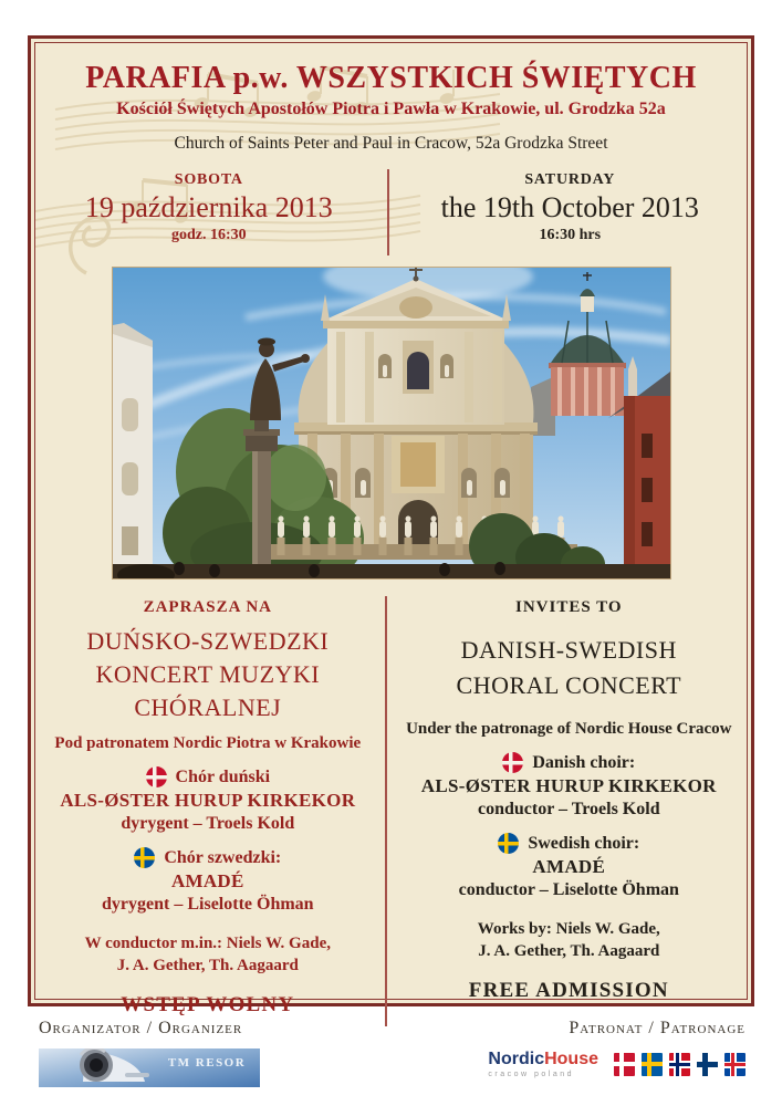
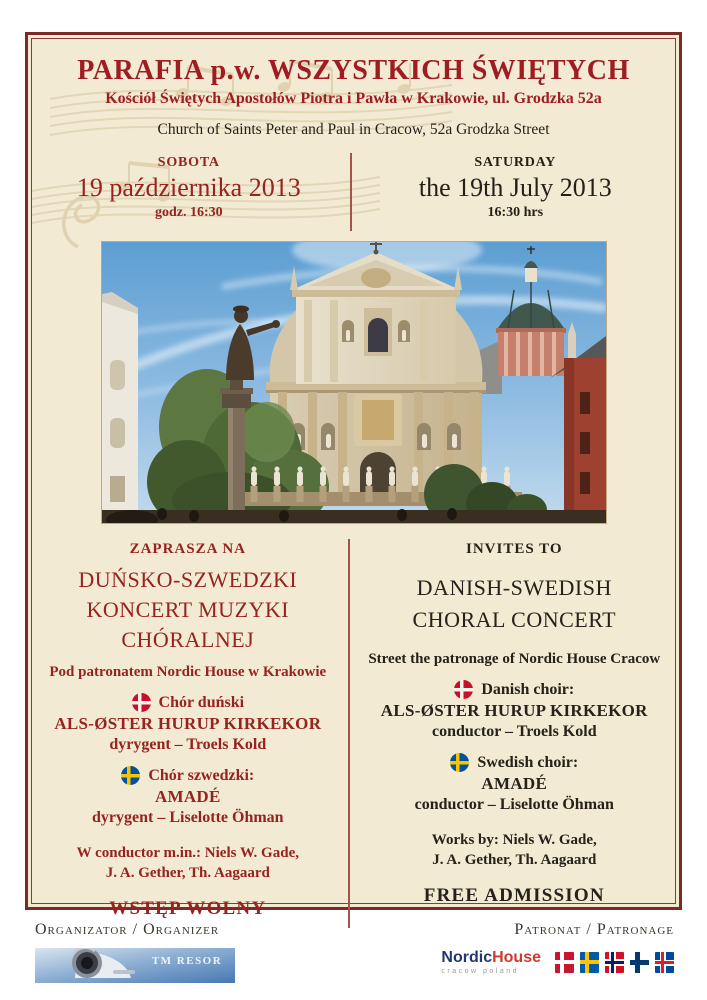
  PARAFIA p.w. WSZYSTKICH ŚWIĘTYCH
  Kościół Świętych Apostołów Piotra i Pawła w Krakowie, ul. Grodzka 52a
  Church of Saints Peter and Paul in Cracow, 52a Grodzka Street
  SOBOTA
  19 października 2013
  godz. 16:30
  SATURDAY
- the 19th October 2013
+ the 19th July 2013
  16:30 hrs
  ZAPRASZA NA
  DUŃSKO-SZWEDZKI
  KONCERT MUZYKI
  CHÓRALNEJ
- Pod patronatem Nordic Piotra w Krakowie
+ Pod patronatem Nordic House w Krakowie
  Chór duński
  ALS-ØSTER HURUP KIRKEKOR
  dyrygent – Troels Kold
  Chór szwedzki:
  AMADÉ
  dyrygent – Liselotte Öhman
  W conductor m.in.: Niels W. Gade,
  J. A. Gether, Th. Aagaard
  WSTĘP WOLNY
  INVITES TO
  DANISH-SWEDISH
  CHORAL CONCERT
- Under the patronage of Nordic House Cracow
+ Street the patronage of Nordic House Cracow
  Danish choir:
  ALS-ØSTER HURUP KIRKEKOR
  conductor – Troels Kold
  Swedish choir:
  AMADÉ
  conductor – Liselotte Öhman
  Works by: Niels W. Gade,
  J. A. Gether, Th. Aagaard
  FREE ADMISSION
  Organizator / Organizer
  TM RESOR
  Patronat / Patronage
  NordicHouse
